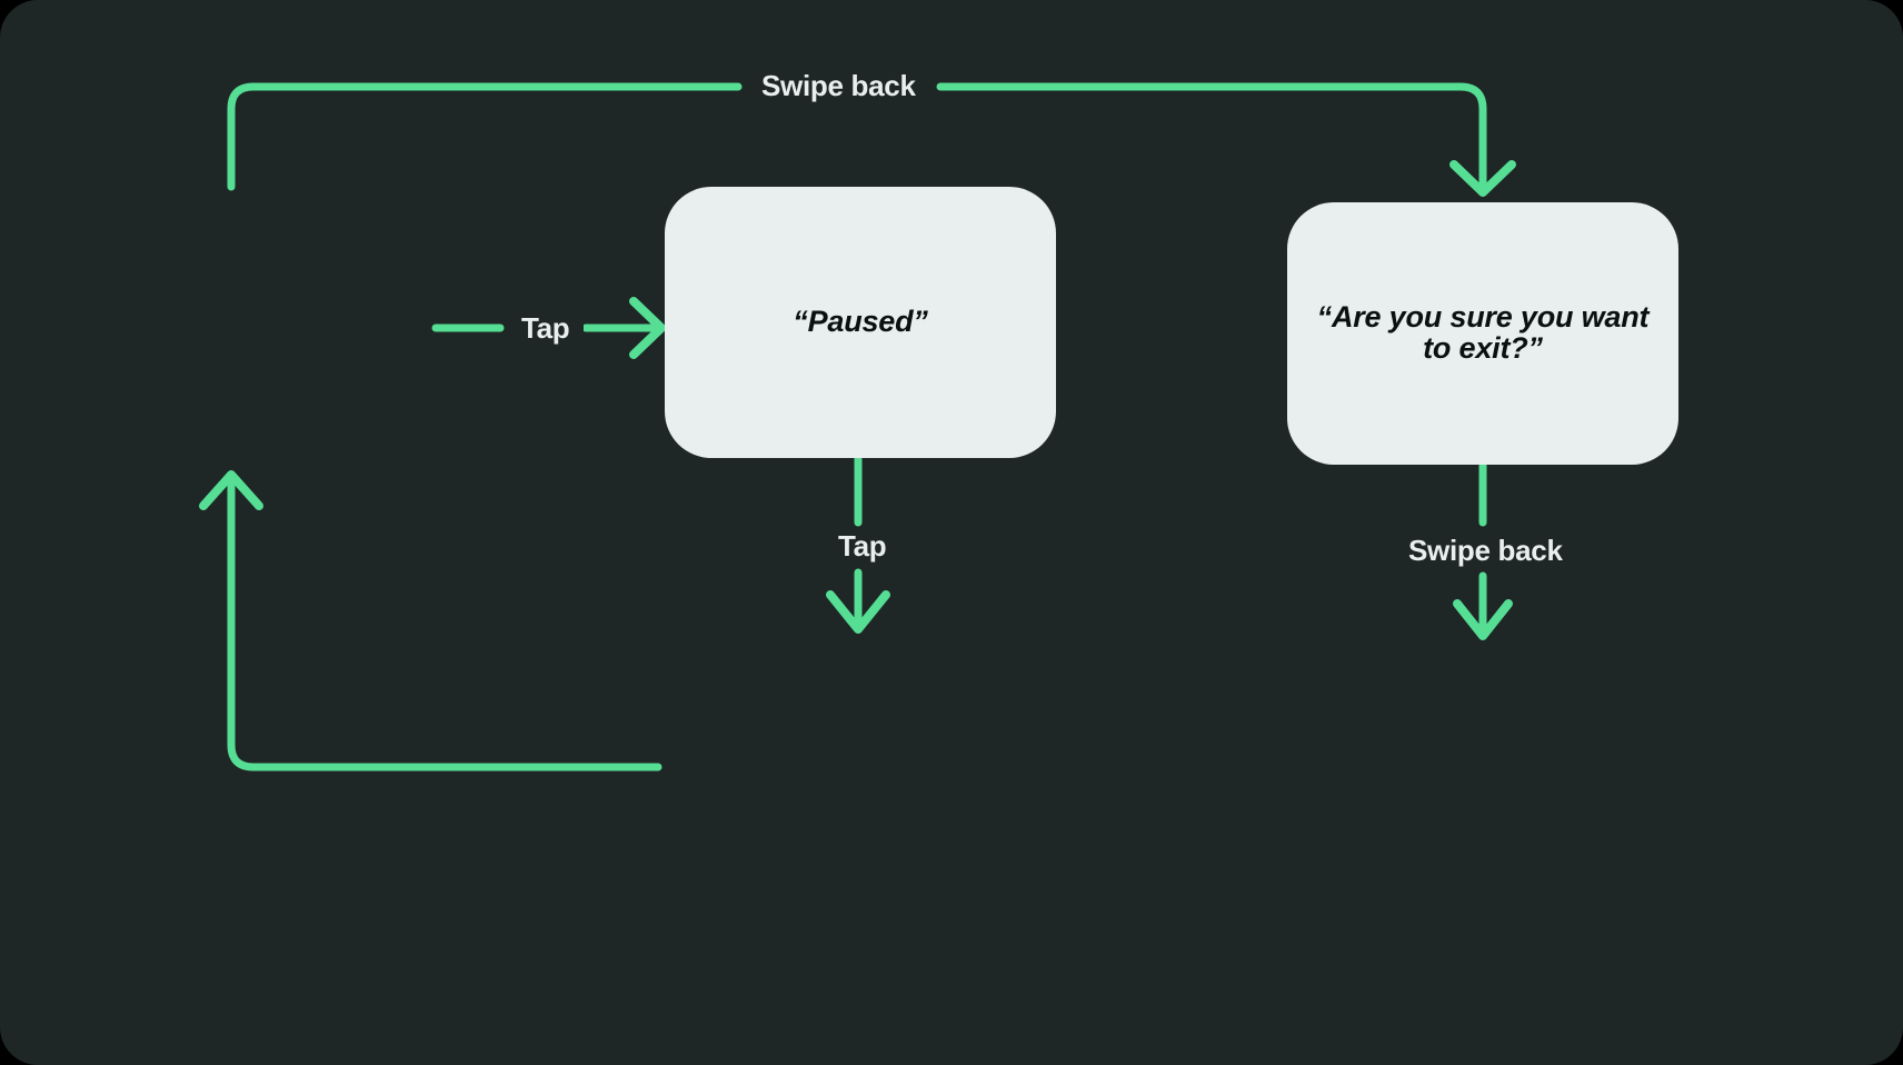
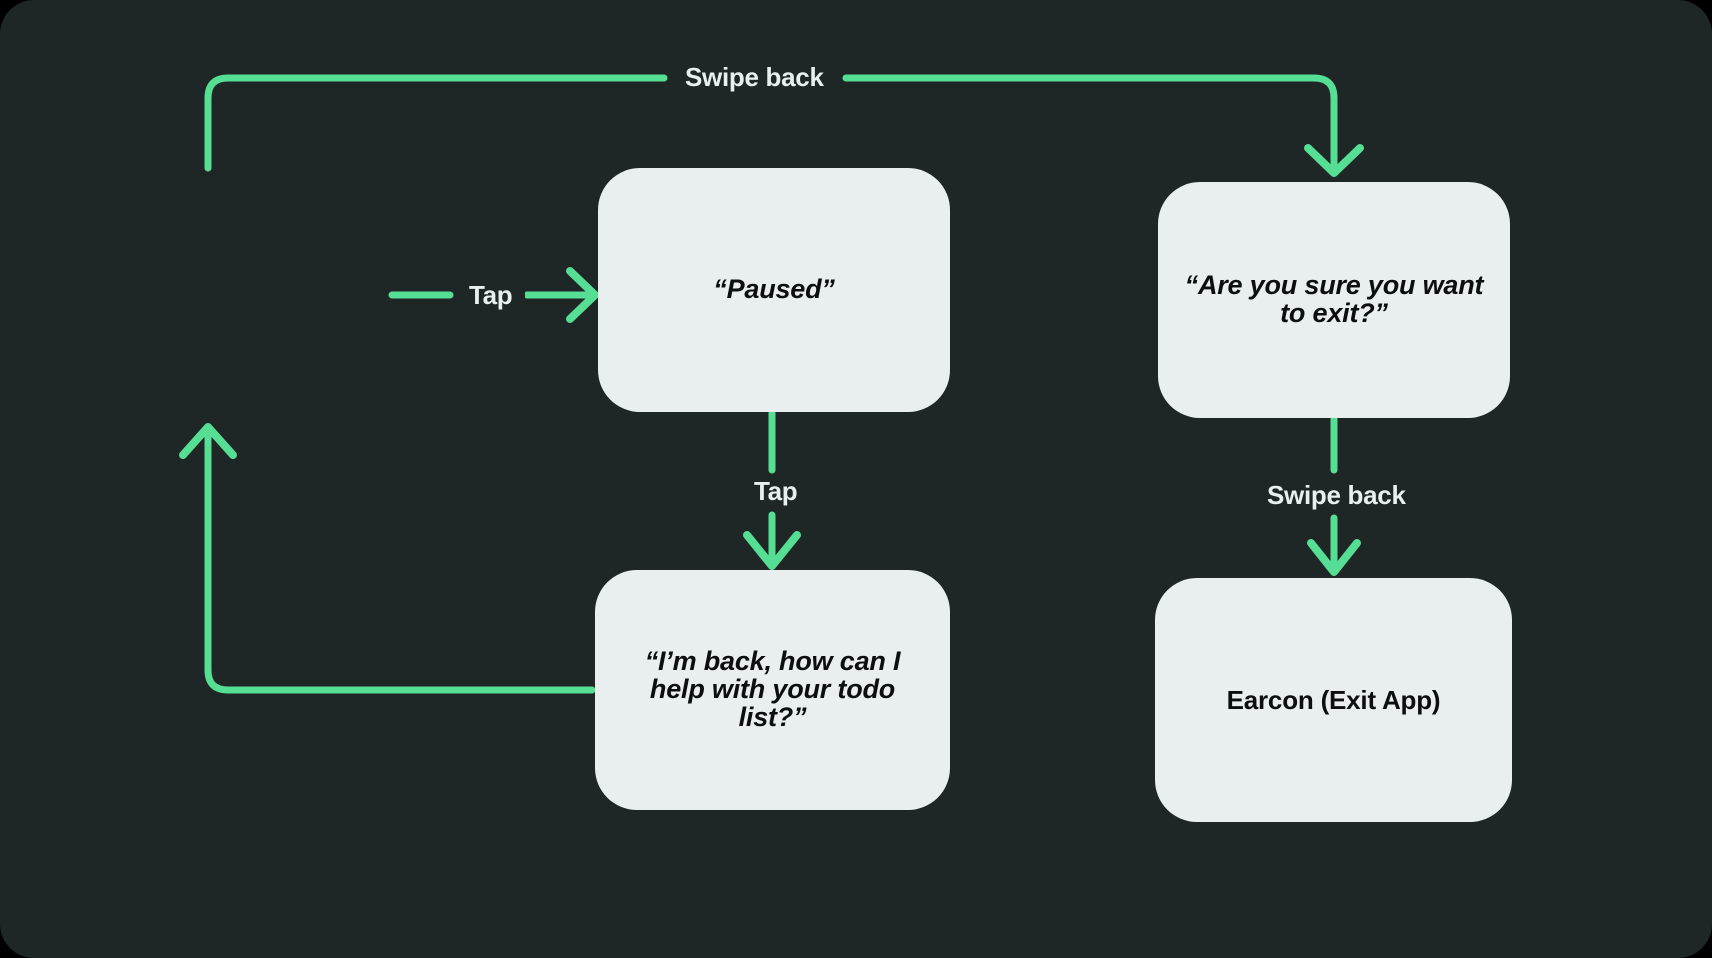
  “Paused”
  “Are you sure you want to exit?”
+ “I’m back, how can I help with your todo list?”
+ Earcon (Exit App)
  Swipe back
  Tap
  Tap
  Swipe back
